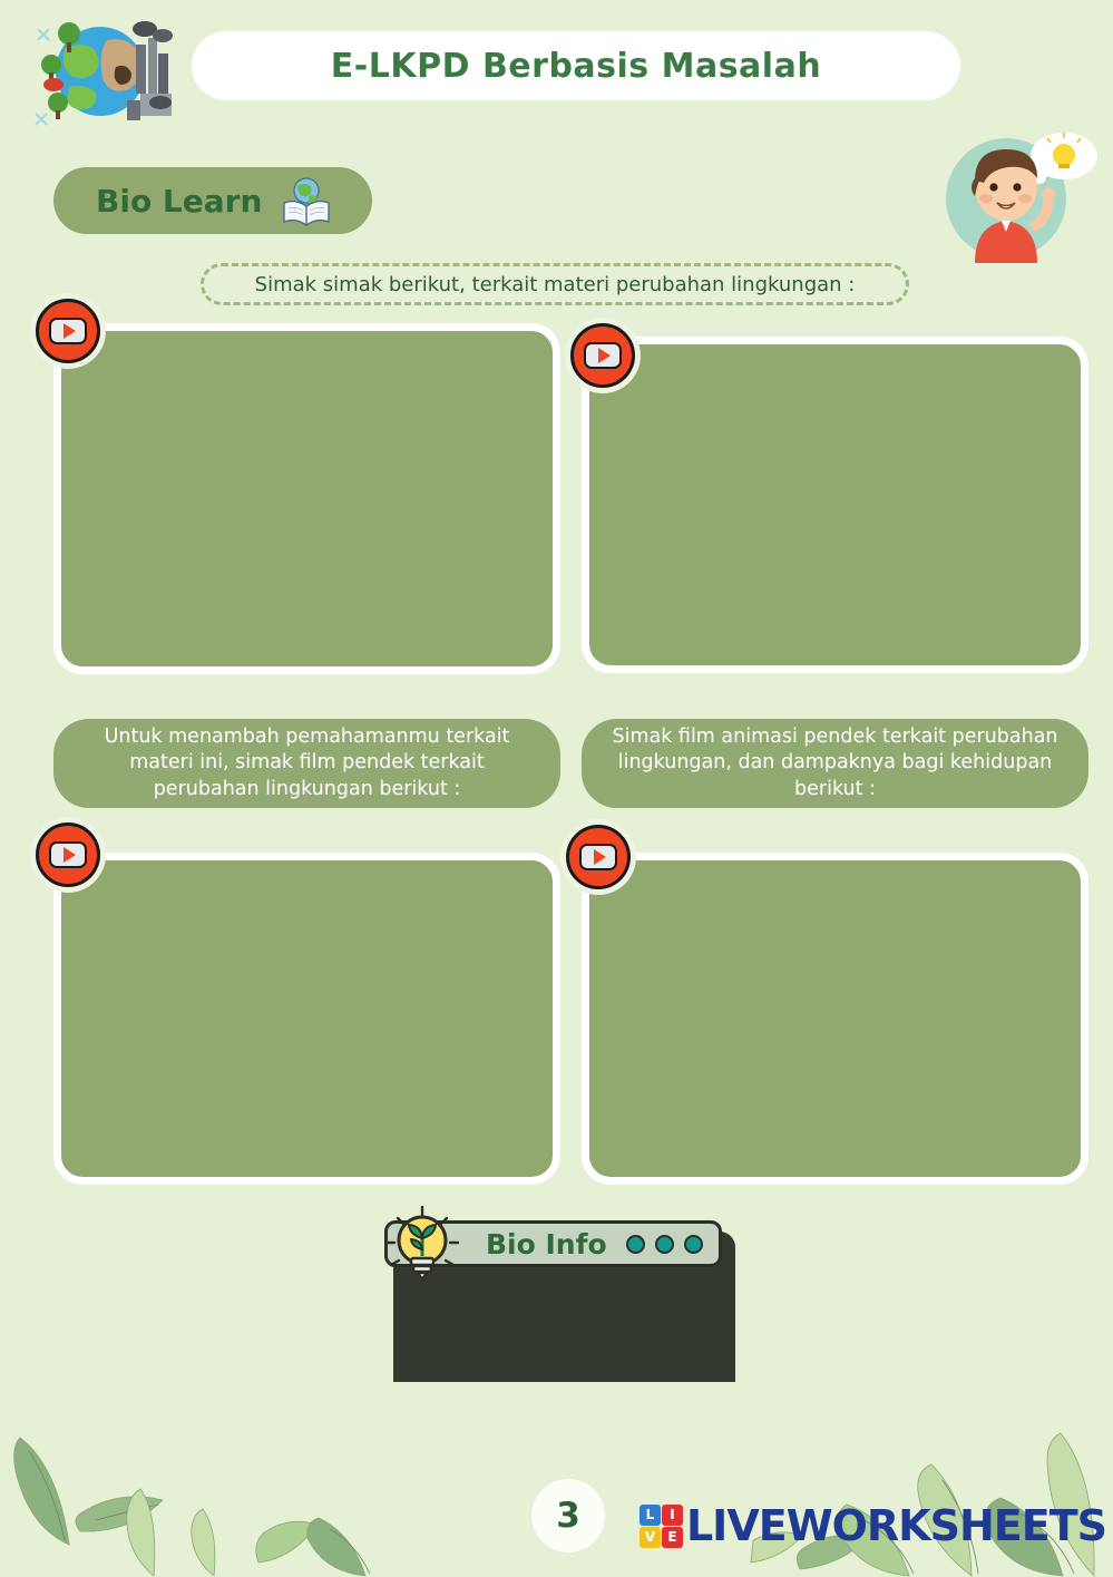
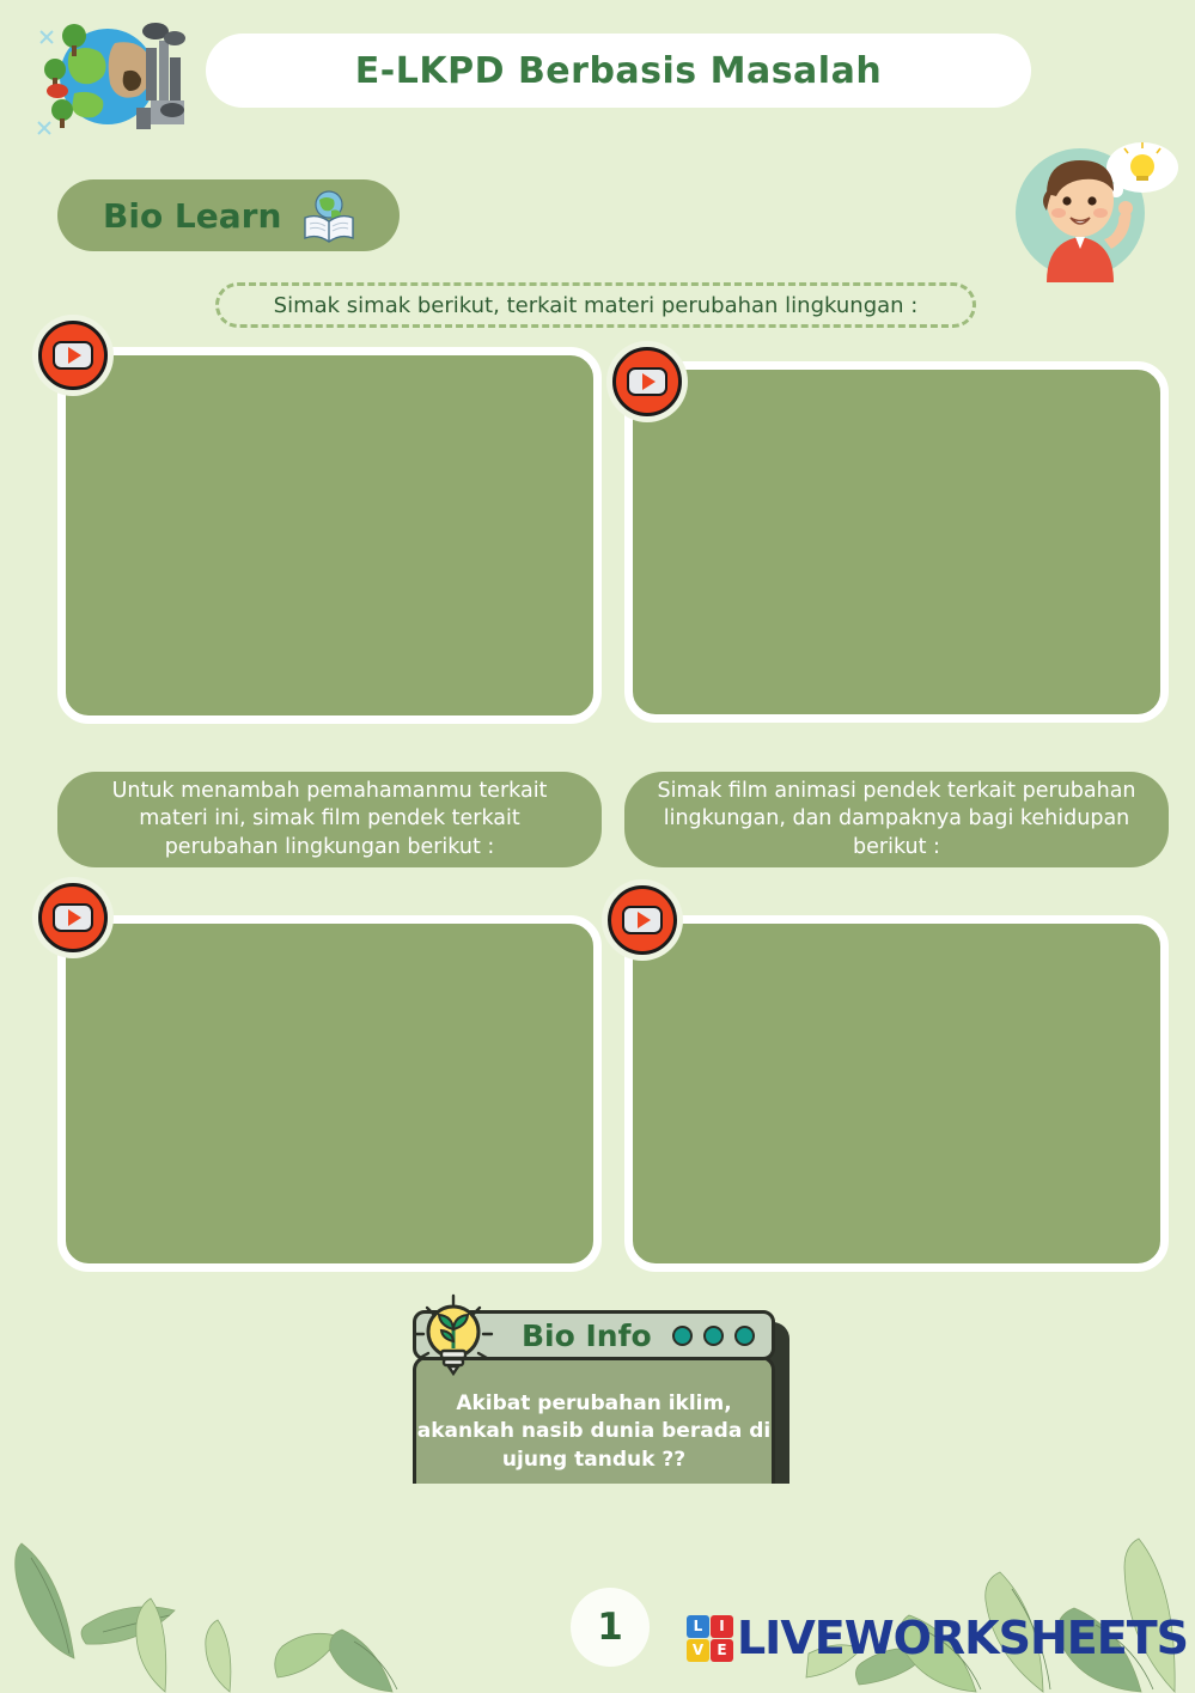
  E-LKPD Berbasis Masalah
  Bio Learn
  Simak simak berikut, terkait materi perubahan lingkungan :
  Untuk menambah pemahamanmu terkait materi ini, simak film pendek terkait perubahan lingkungan berikut :
  Simak film animasi pendek terkait perubahan lingkungan, dan dampaknya bagi kehidupan berikut :
+ Akibat perubahan iklim, akankah nasib dunia berada di ujung tanduk ??
  Bio Info
- 3
+ 1
  L
  I
  V
  E
  LIVEWORKSHEETS
